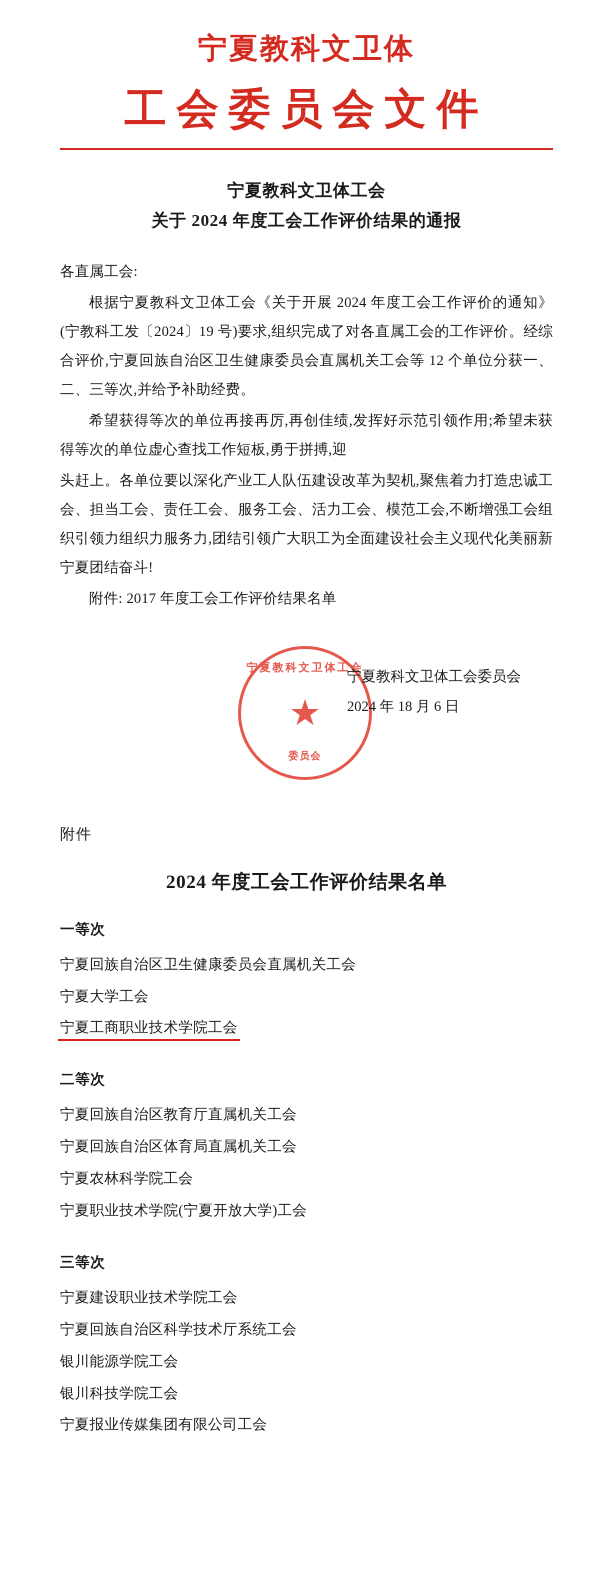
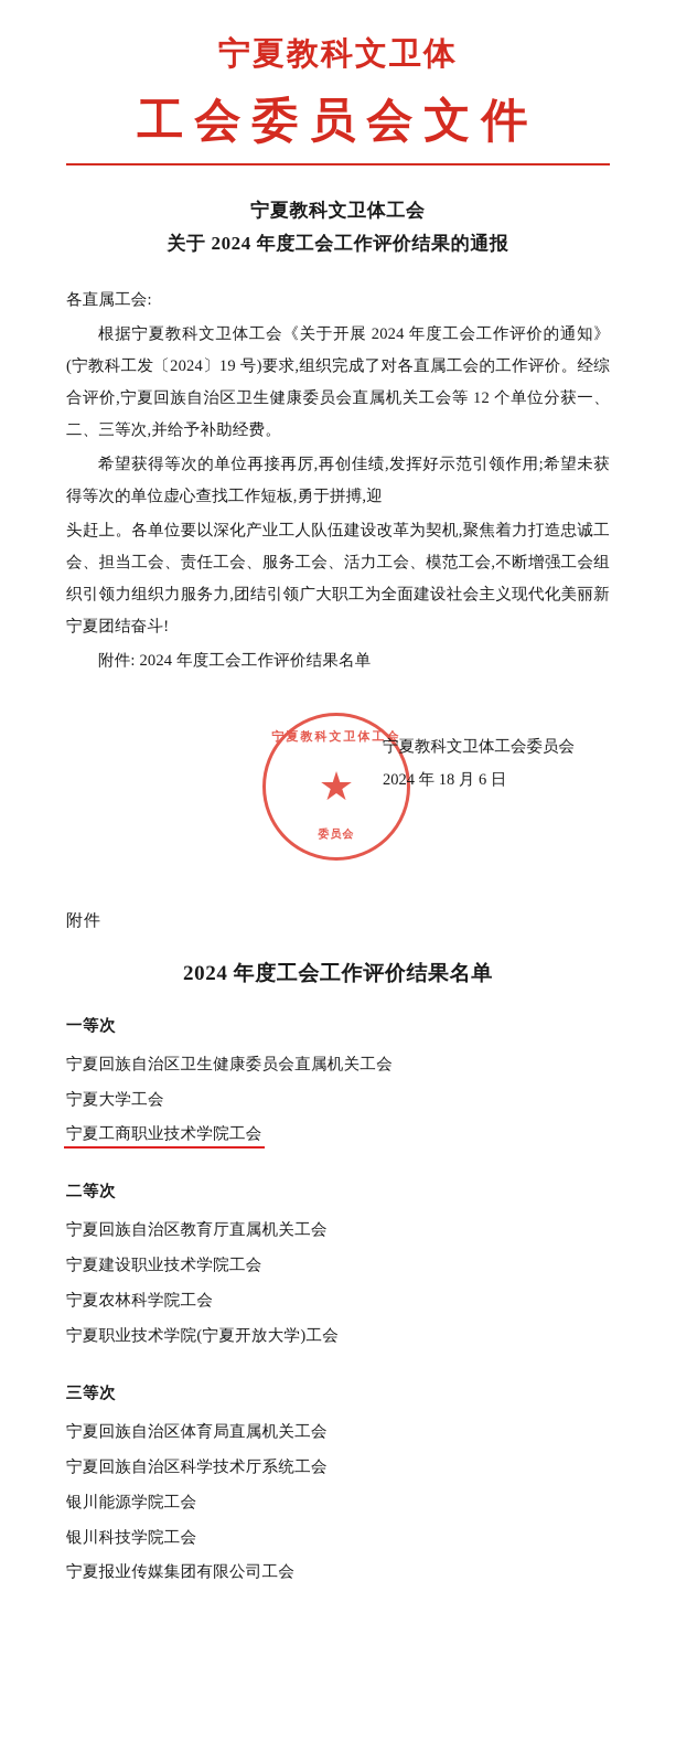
  宁夏教科文卫体
  工会委员会文件
  宁夏教科文卫体工会
  关于 2024 年度工会工作评价结果的通报
  各直属工会:
  根据宁夏教科文卫体工会《关于开展 2024 年度工会工作评价的通知》(宁教科工发〔2024〕19 号)要求,组织完成了对各直属工会的工作评价。经综合评价,宁夏回族自治区卫生健康委员会直属机关工会等 12 个单位分获一、二、三等次,并给予补助经费。
  希望获得等次的单位再接再厉,再创佳绩,发挥好示范引领作用;希望未获得等次的单位虚心查找工作短板,勇于拼搏,迎
  头赶上。各单位要以深化产业工人队伍建设改革为契机,聚焦着力打造忠诚工会、担当工会、责任工会、服务工会、活力工会、模范工会,不断增强工会组织引领力组织力服务力,团结引领广大职工为全面建设社会主义现代化美丽新宁夏团结奋斗!
- 附件: 2017 年度工会工作评价结果名单
+ 附件: 2024 年度工会工作评价结果名单
  宁夏教科文卫体工会
  ★
  委员会
  宁夏教科文卫体工会委员会
  2024 年 18 月 6 日
  附件
  2024 年度工会工作评价结果名单
  一等次
  宁夏回族自治区卫生健康委员会直属机关工会
  宁夏大学工会
  宁夏工商职业技术学院工会
  二等次
  宁夏回族自治区教育厅直属机关工会
- 宁夏回族自治区体育局直属机关工会
+ 宁夏建设职业技术学院工会
  宁夏农林科学院工会
  宁夏职业技术学院(宁夏开放大学)工会
  三等次
- 宁夏建设职业技术学院工会
+ 宁夏回族自治区体育局直属机关工会
  宁夏回族自治区科学技术厅系统工会
  银川能源学院工会
  银川科技学院工会
  宁夏报业传媒集团有限公司工会
